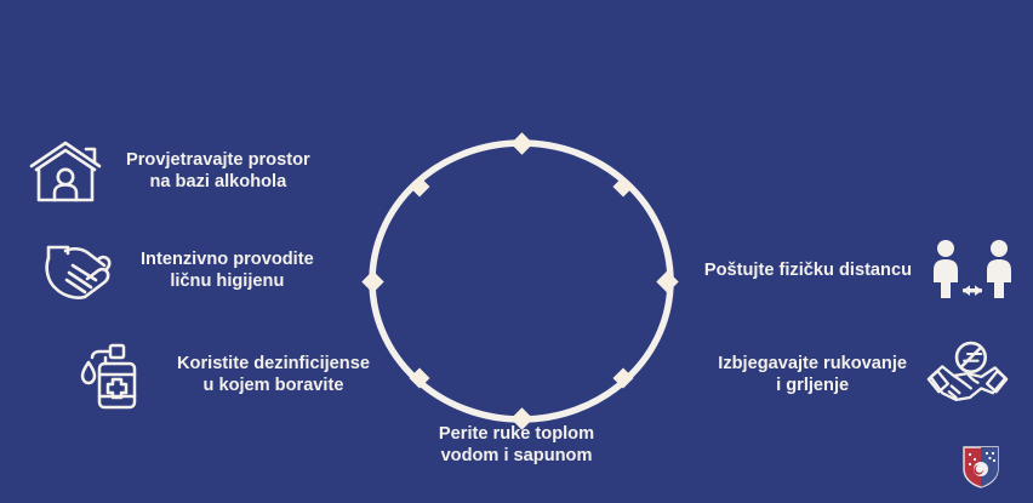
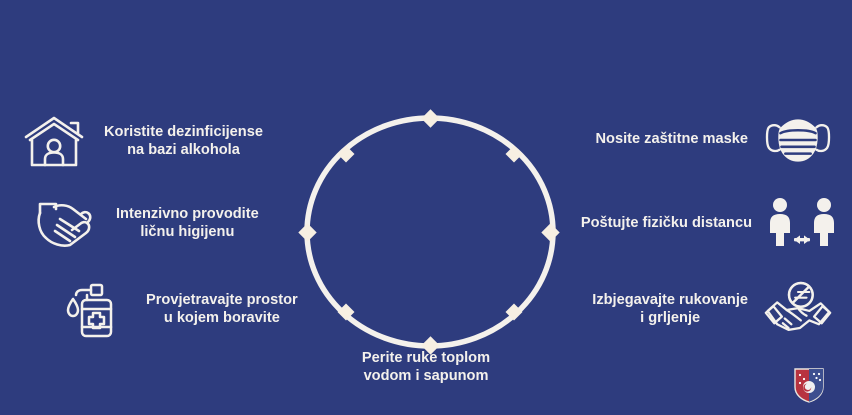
- Provjetravajte prostor
+ Koristite dezinficijense
  na bazi alkohola
  Intenzivno provodite
  ličnu higijenu
- Koristite dezinficijense
+ Provjetravajte prostor
  u kojem boravite
+ Nosite zaštitne maske
  Poštujte fizičku distancu
  Izbjegavajte rukovanje
  i grljenje
  Perite ruke toplom
  vodom i sapunom
